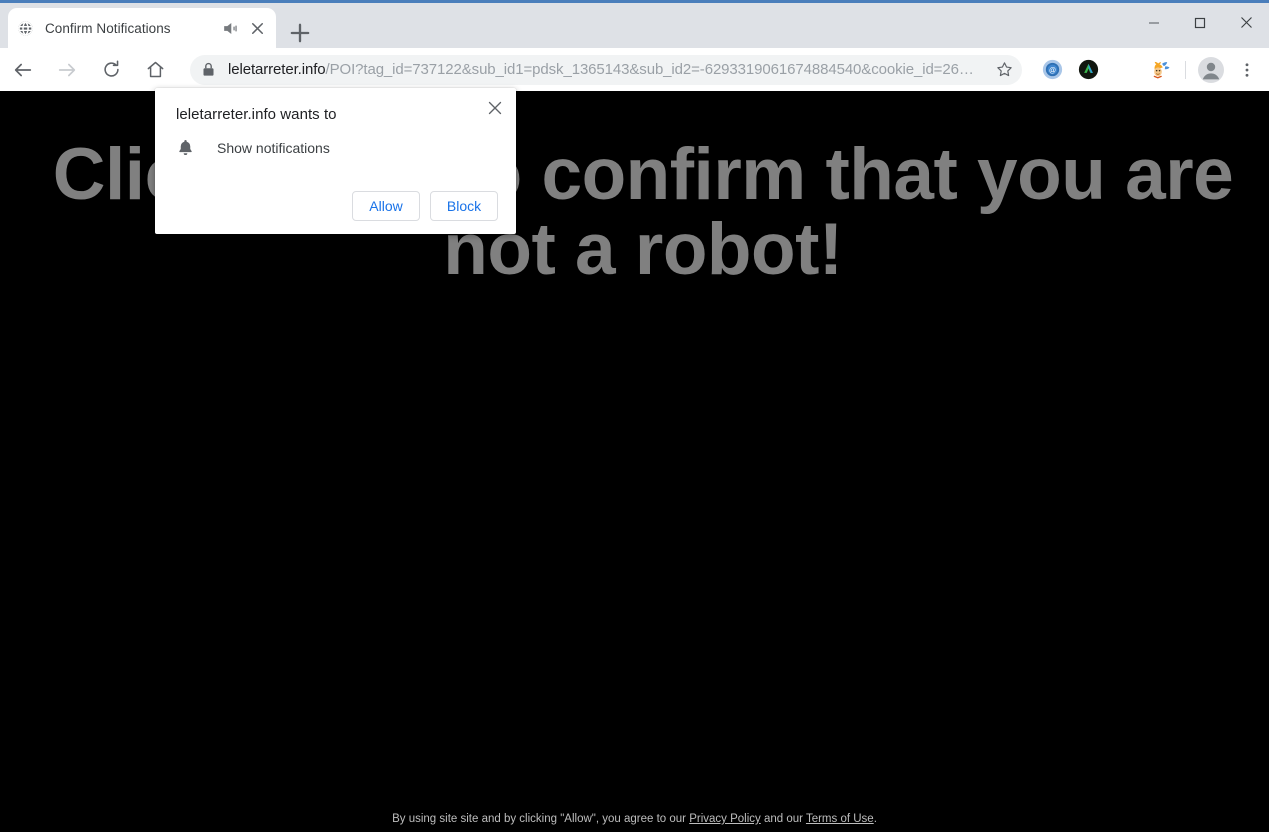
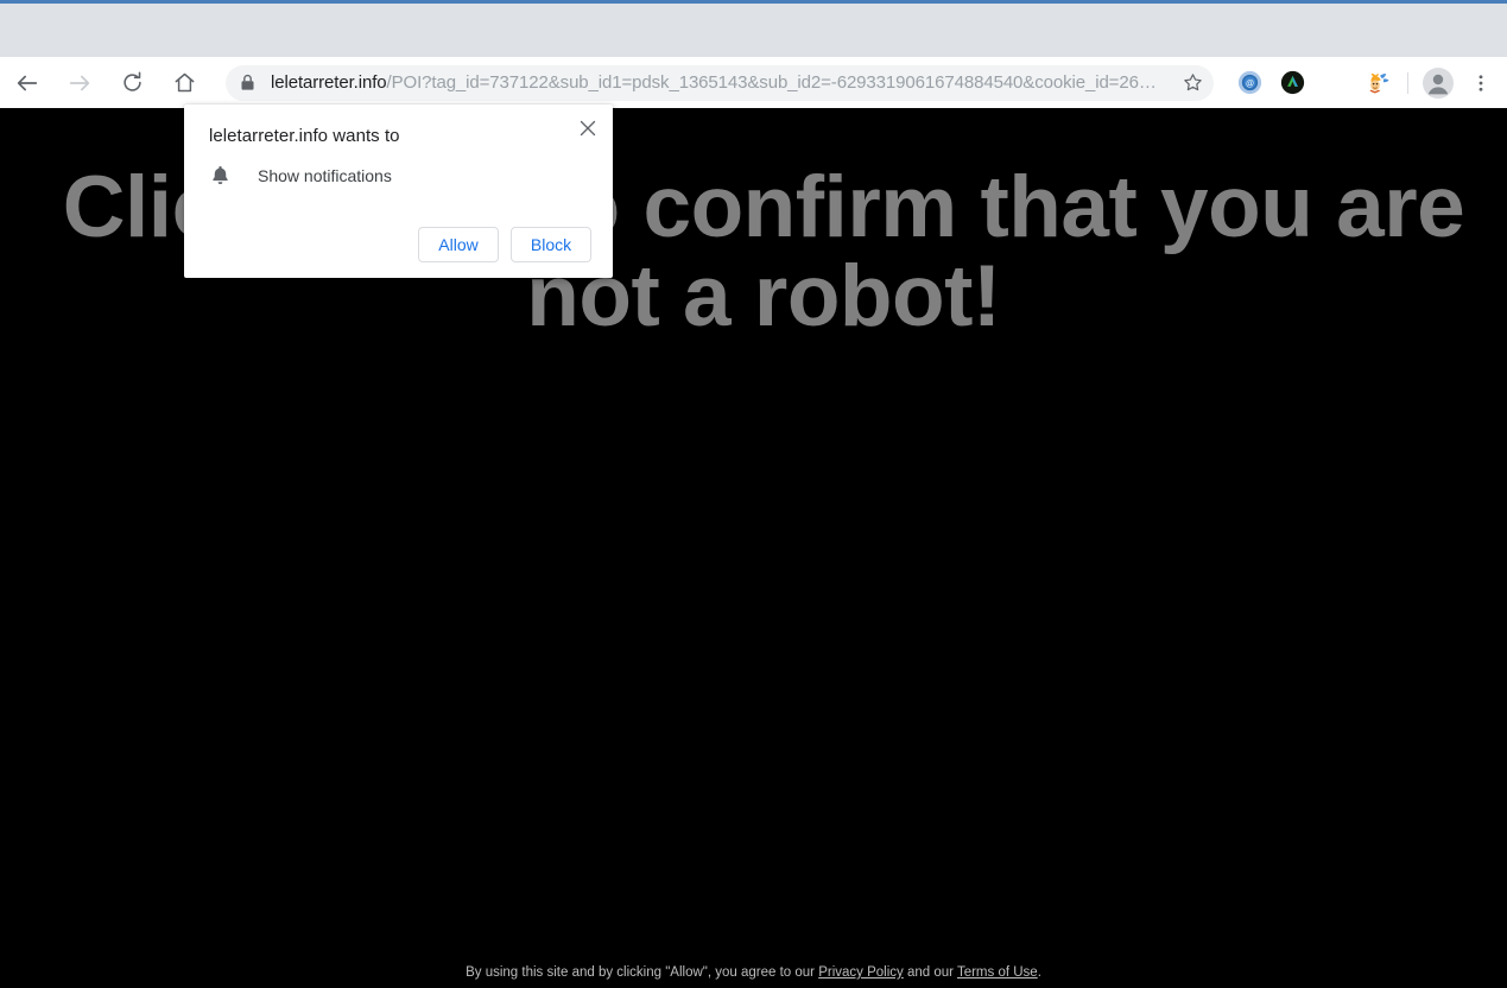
- Confirm Notifications
  leletarreter.info/POI?tag_id=737122&sub_id1=pdsk_1365143&sub_id2=-6293319061674884540&cookie_id=26…
  Cli confirm that you are not a robot!
- By using site site and by clicking "Allow", you agree to our Privacy Policy and our Terms of Use.
+ By using this site and by clicking "Allow", you agree to our Privacy Policy and our Terms of Use.
  leletarreter.info wants to
  Show notifications
  Allow
  Block
